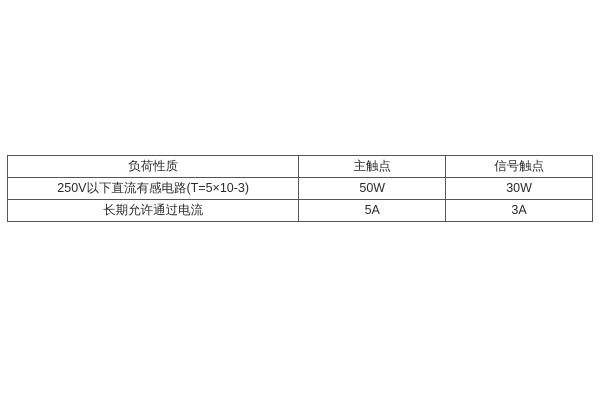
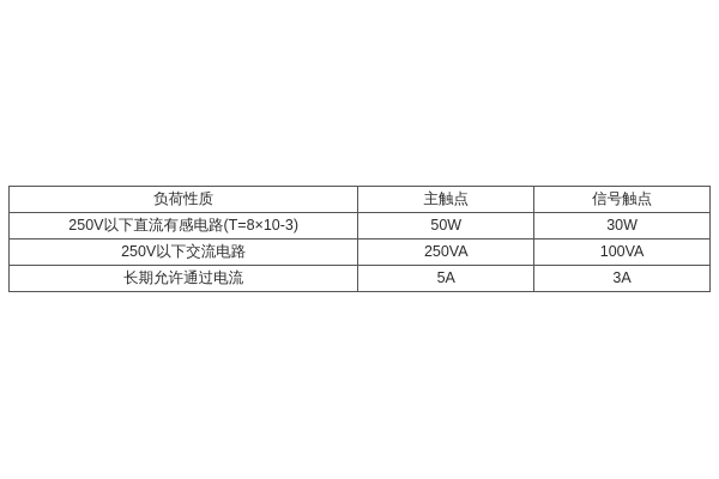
  负荷性质	主触点	信号触点
- 250V以下直流有感电路(T=5×10-3)	50W	30W
+ 250V以下直流有感电路(T=8×10-3)	50W	30W
+ 250V以下交流电路	250VA	100VA
  长期允许通过电流	5A	3A
